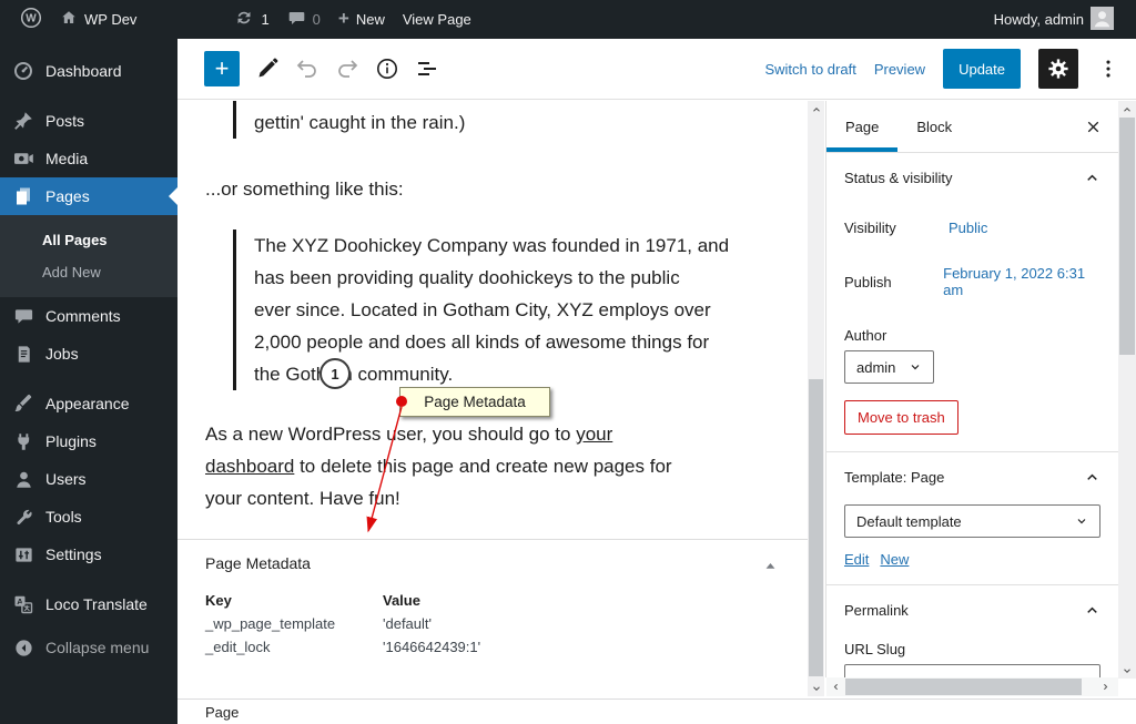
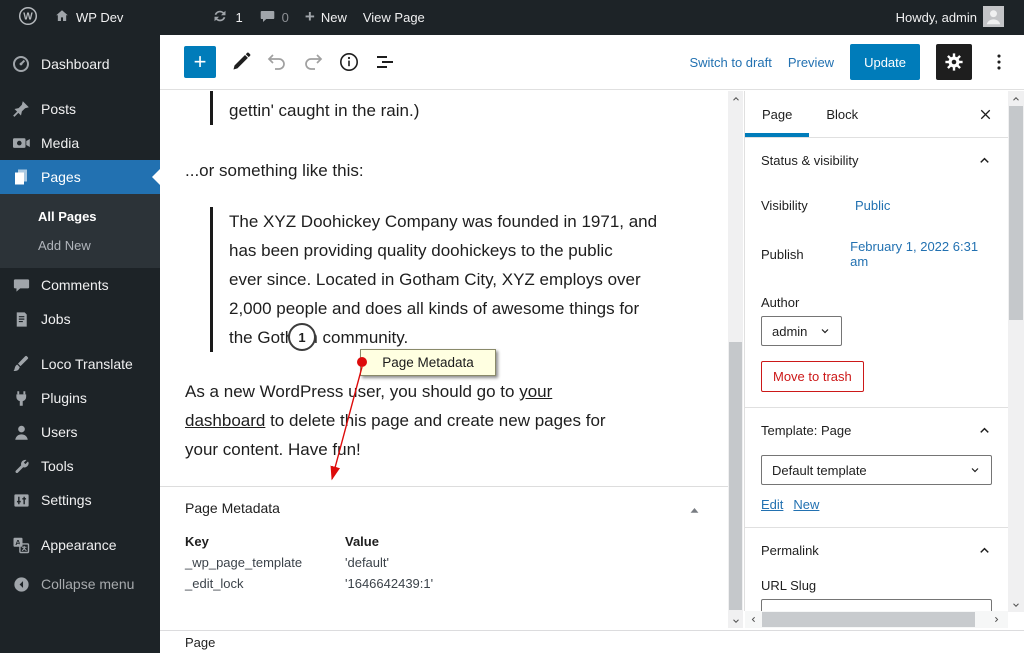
  W
  WP Dev
  1
  0
  +
  New
  View Page
  Howdy, admin
  Dashboard
  Posts
  Media
  Pages
  All Pages
  Add New
  Comments
  Jobs
- Appearance
+ Loco Translate
  Plugins
  Users
  Tools
  Settings
  A
- Loco Translate
+ Appearance
  Collapse menu
  +
  Switch to draft
  Preview
  Update
  gettin' caught in the rain.)
  ...or something like this:
  The XYZ Doohickey Company was founded in 1971, and
  has been providing quality doohickeys to the public
  ever since. Located in Gotham City, XYZ employs over
  2,000 people and does all kinds of awesome things for
  the Got community.
  As a new WordPress user, you should go to your
  dashboard to delete this page and create new pages for
  your content. Have fun!
  Page Metadata
  Key	Value
  _wp_page_template	'default'
  _edit_lock	'1646642439:1'
  Page Metadata
  1
  Page
  Block
  Status & visibility
  Visibility
  Public
  Publish
  February 1, 2022 6:31 am
  Author
  admin
  Move to trash
  Template: Page
  Default template
  Edit
  New
  Permalink
  URL Slug
  Page
